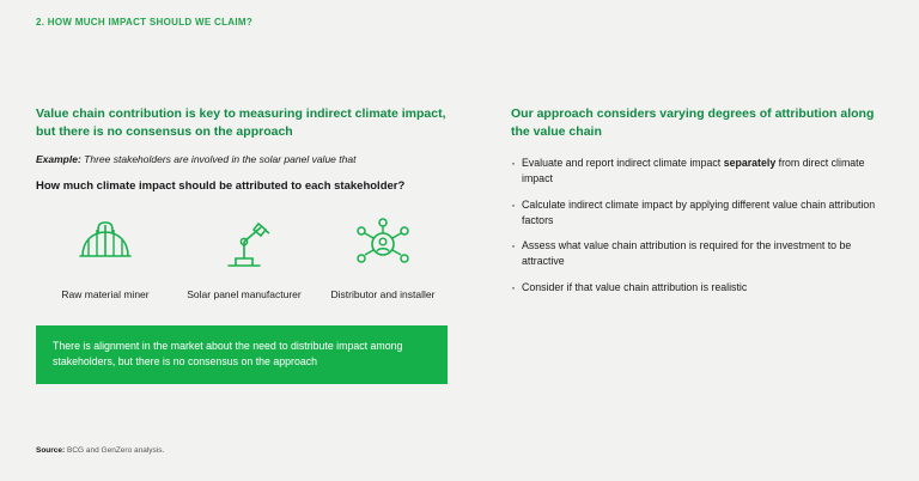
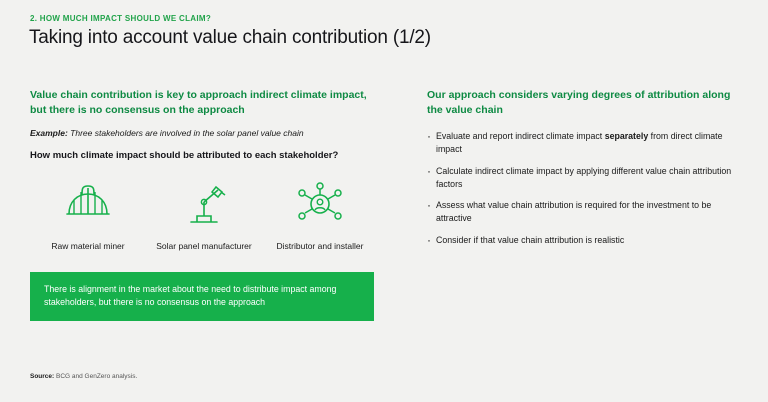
  2. HOW MUCH IMPACT SHOULD WE CLAIM?
+ Taking into account value chain contribution (1/2)
- Value chain contribution is key to measuring indirect climate impact, but there is no consensus on the approach
+ Value chain contribution is key to approach indirect climate impact, but there is no consensus on the approach
- Example: Three stakeholders are involved in the solar panel value that
+ Example: Three stakeholders are involved in the solar panel value chain
  How much climate impact should be attributed to each stakeholder?
  Raw material miner
  Solar panel manufacturer
  Distributor and installer
  There is alignment in the market about the need to distribute impact among stakeholders, but there is no consensus on the approach
  Our approach considers varying degrees of attribution along the value chain
  Evaluate and report indirect climate impact separately from direct climate impact
  Calculate indirect climate impact by applying different value chain attribution factors
  Assess what value chain attribution is required for the investment to be attractive
  Consider if that value chain attribution is realistic
